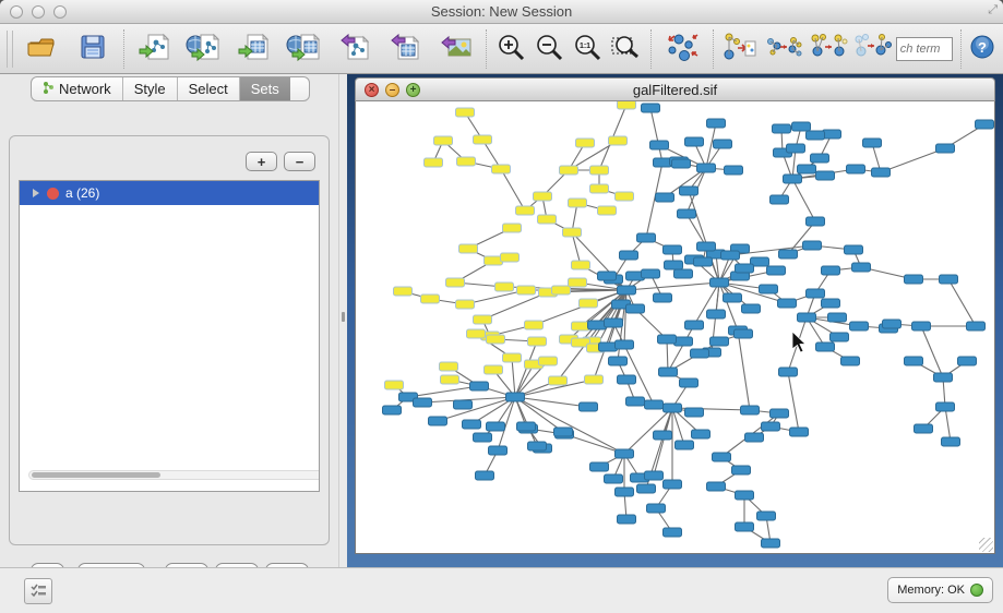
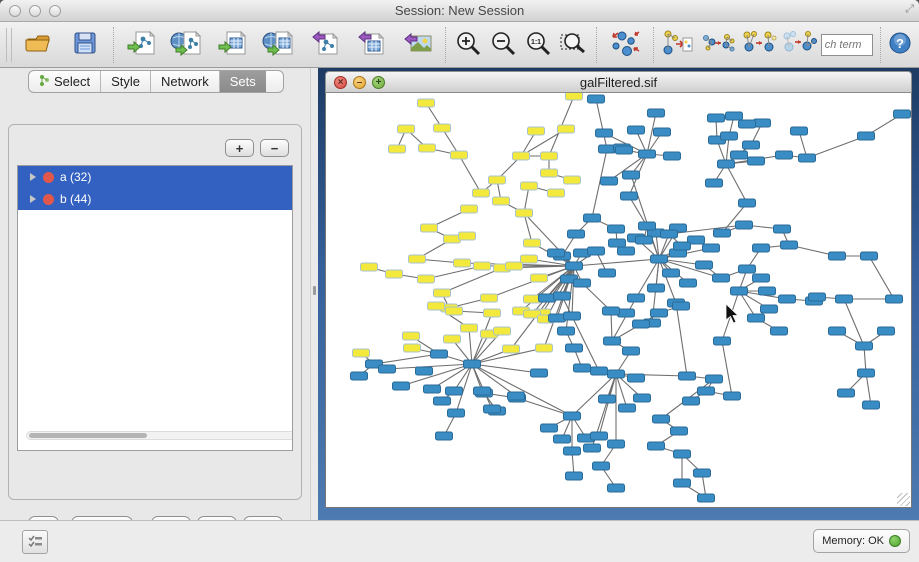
  Session: New Session
  ⤢
  ch term
  ?
- Network
+ Select
  Style
- Select
+ Network
  Sets
  +
  −
- a (26)
+ a (32)
+ b (44)
  ×
  –
  +
  galFiltered.sif
  Memory: OK
